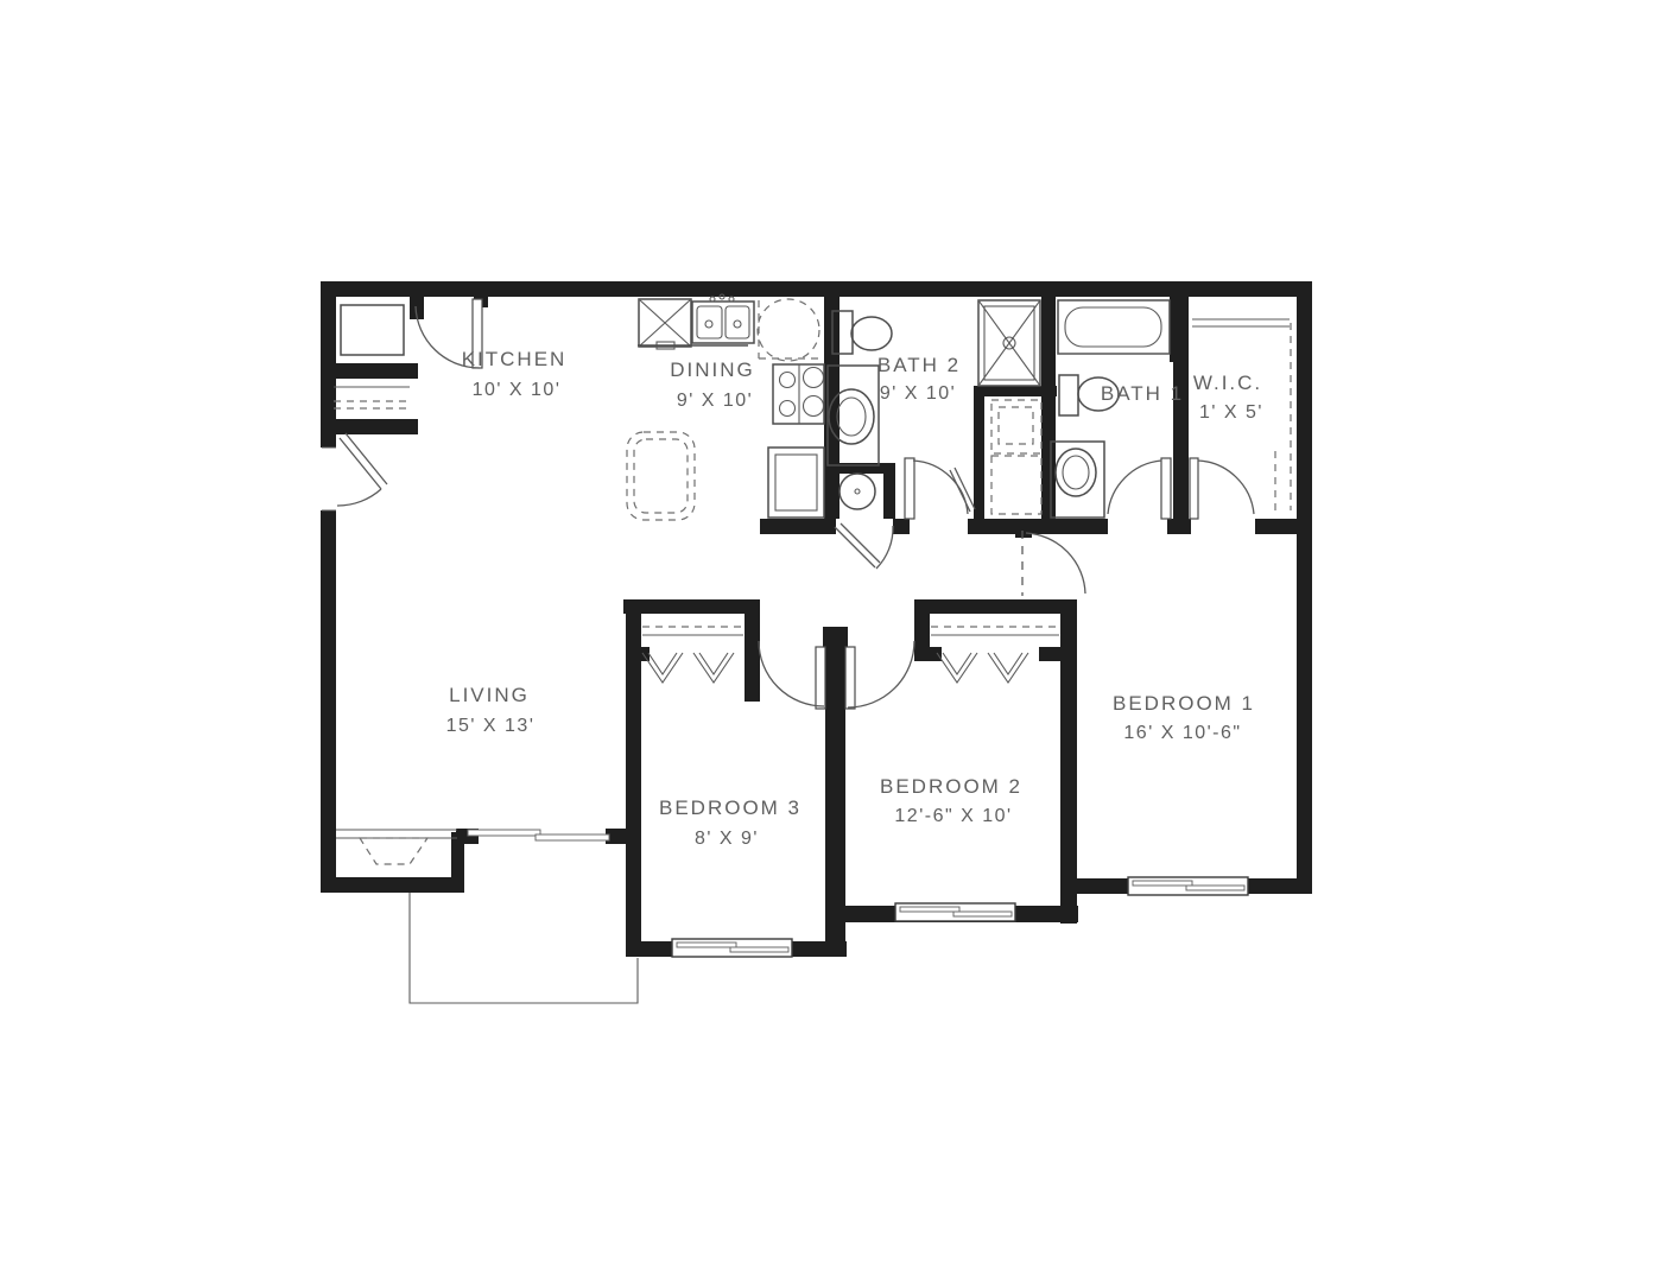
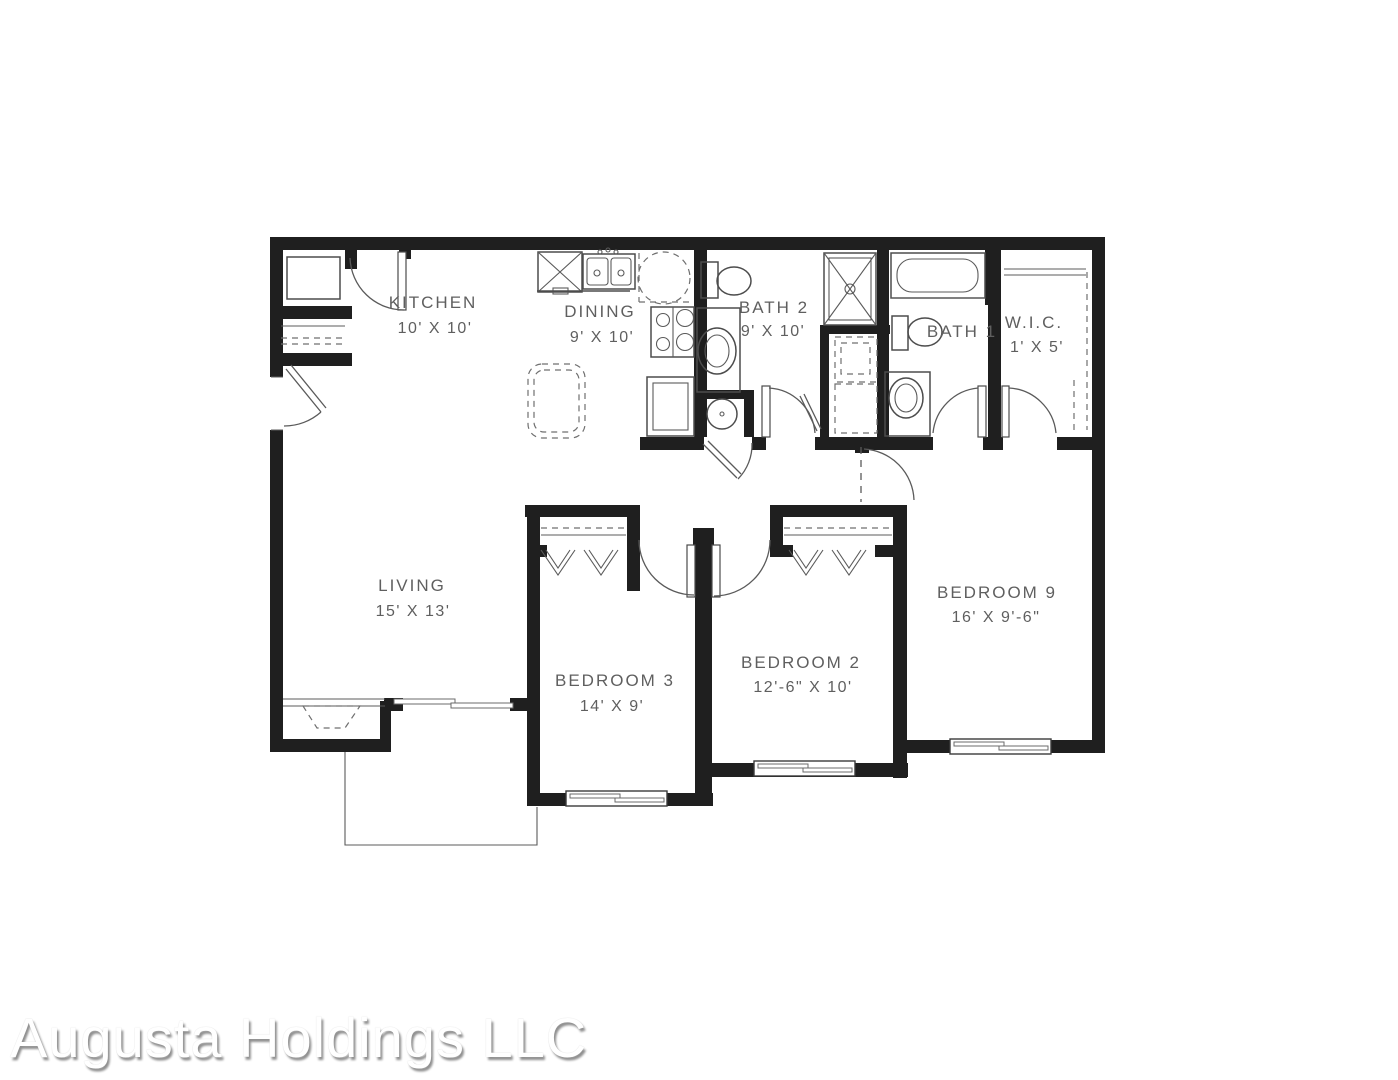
  KITCHEN
  10' X 10'
  DINING
  9' X 10'
  BATH 2
  9' X 10'
  BATH 1
  W.I.C.
  1' X 5'
  LIVING
  15' X 13'
  BEDROOM 3
- 8' X 9'
+ 14' X 9'
  BEDROOM 2
  12'-6" X 10'
- BEDROOM 1
+ BEDROOM 9
- 16' X 10'-6"
+ 16' X 9'-6"
+ Augusta Holdings LLC
